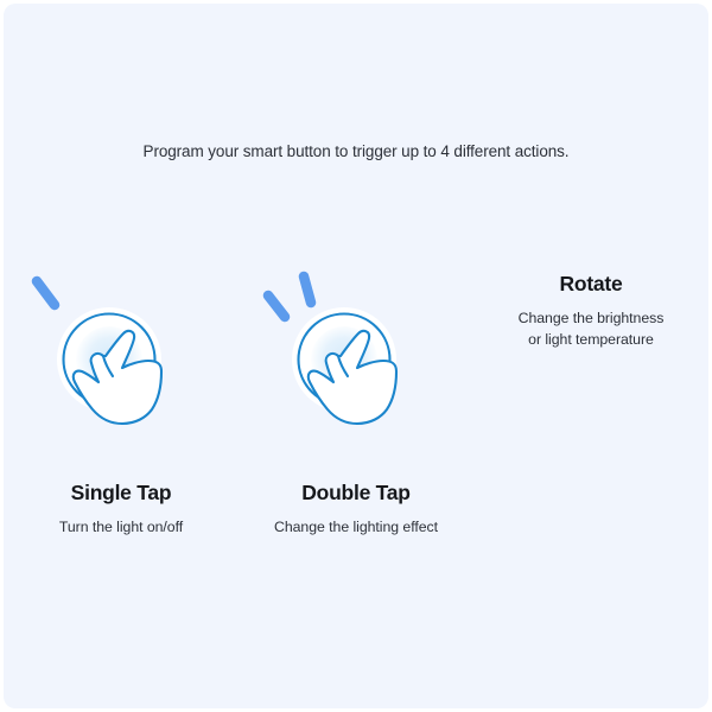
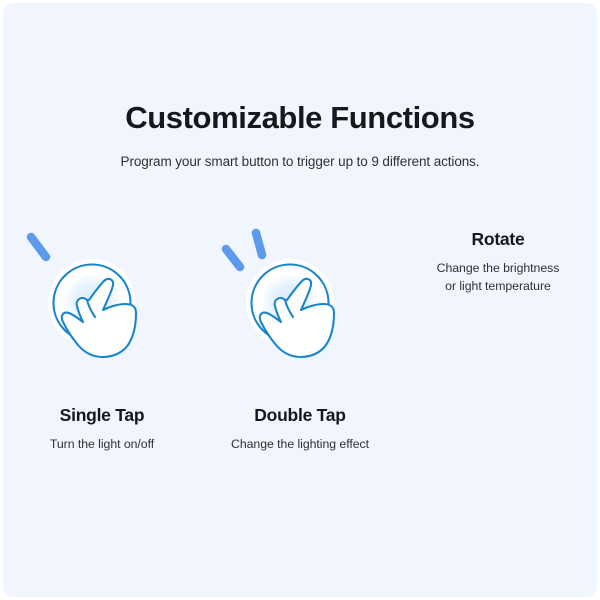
+ Customizable Functions
- Program your smart button to trigger up to 4 different actions.
+ Program your smart button to trigger up to 9 different actions.
  Single Tap
  Turn the light on/off
  Double Tap
  Change the lighting effect
  Rotate
  Change the brightness
  or light temperature
